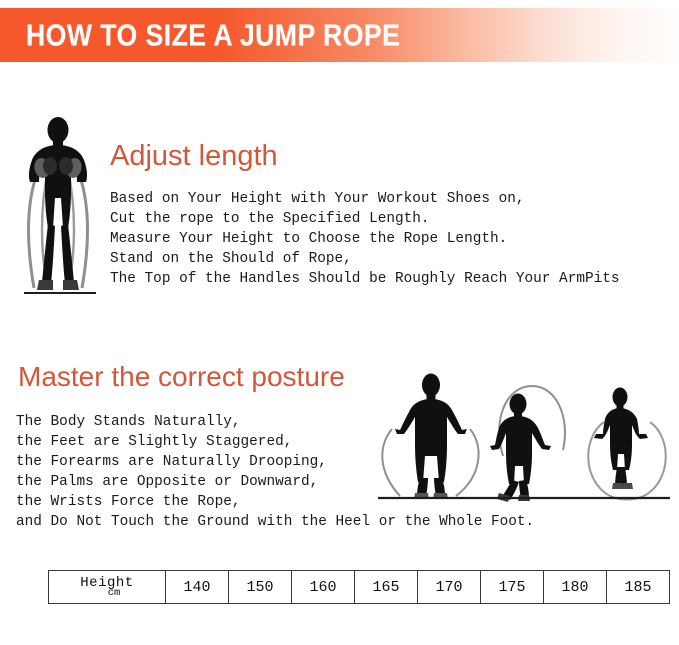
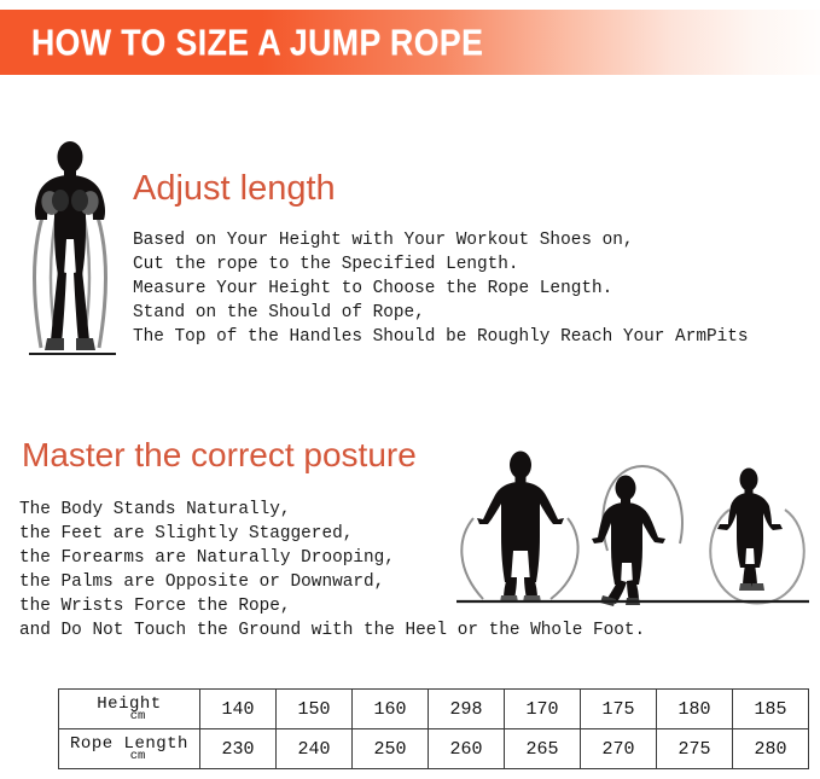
  HOW TO SIZE A JUMP ROPE
  Adjust length
  Based on Your Height with Your Workout Shoes on,
  Cut the rope to the Specified Length.
  Measure Your Height to Choose the Rope Length.
  Stand on the Should of Rope,
  The Top of the Handles Should be Roughly Reach Your ArmPits
  Master the correct posture
  The Body Stands Naturally,
  the Feet are Slightly Staggered,
  the Forearms are Naturally Drooping,
  the Palms are Opposite or Downward,
  the Wrists Force the Rope,
  and Do Not Touch the Ground with the Heel or the Whole Foot.
- Height cm	140	150	160	165	170	175	180	185
+ Height cm	140	150	160	298	170	175	180	185
+ Rope Length cm	230	240	250	260	265	270	275	280
